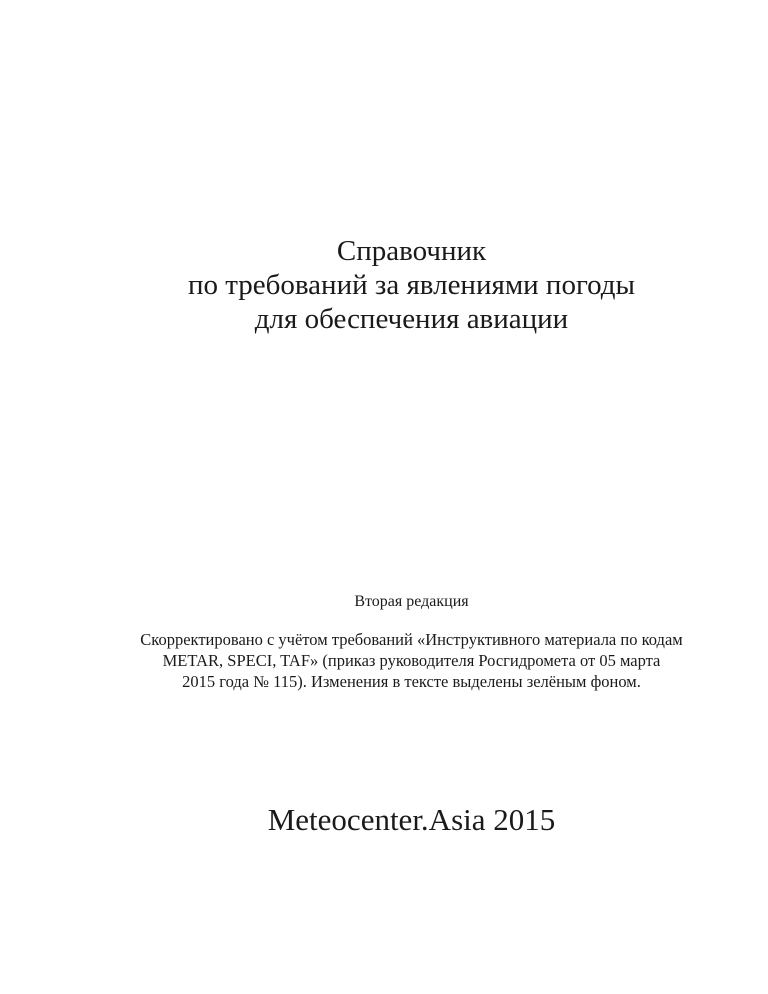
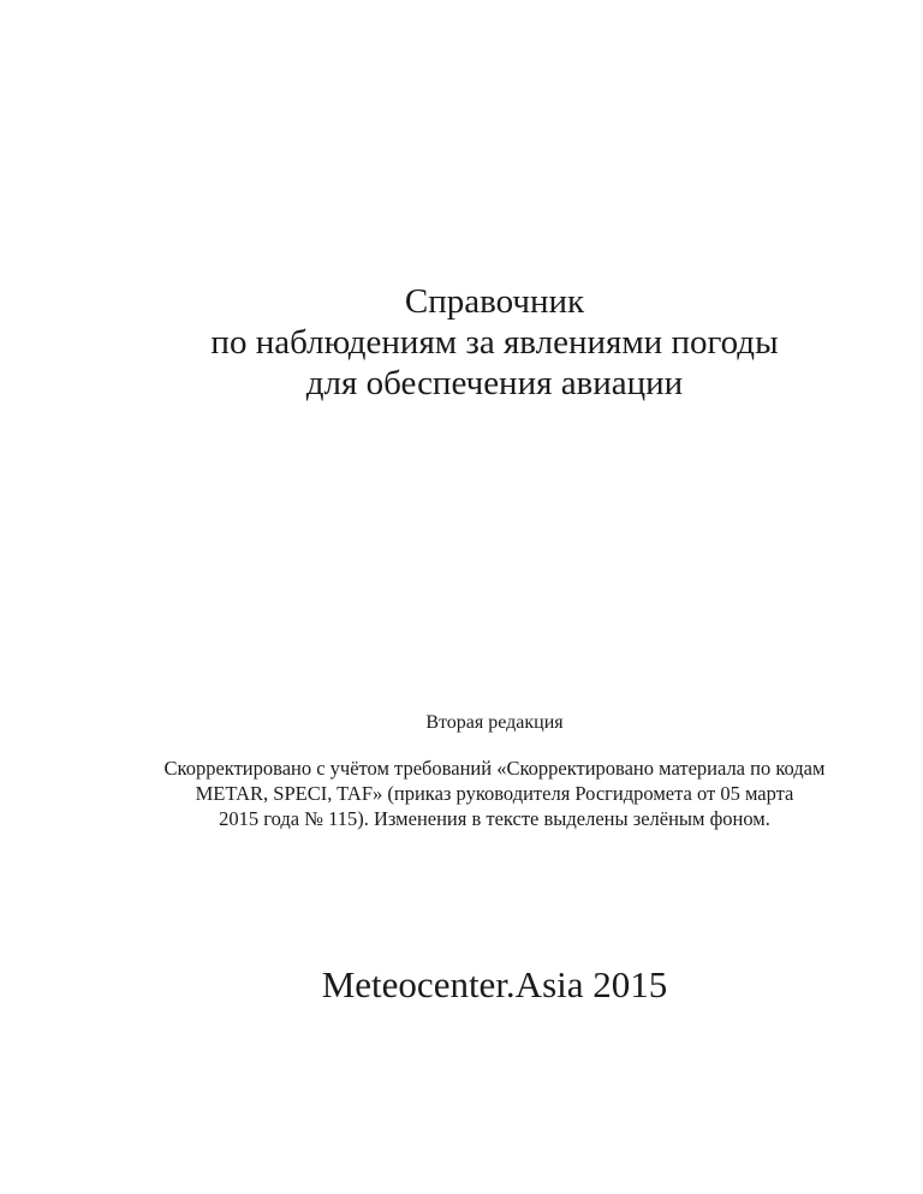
  Справочник
- по требований за явлениями погоды
+ по наблюдениям за явлениями погоды
  для обеспечения авиации
  Вторая редакция
- Скорректировано с учётом требований «Инструктивного материала по кодам
+ Скорректировано с учётом требований «Скорректировано материала по кодам
  METAR, SPECI, TAF» (приказ руководителя Росгидромета от 05 марта
  2015 года № 115). Изменения в тексте выделены зелёным фоном.
  Meteocenter.Asia 2015
